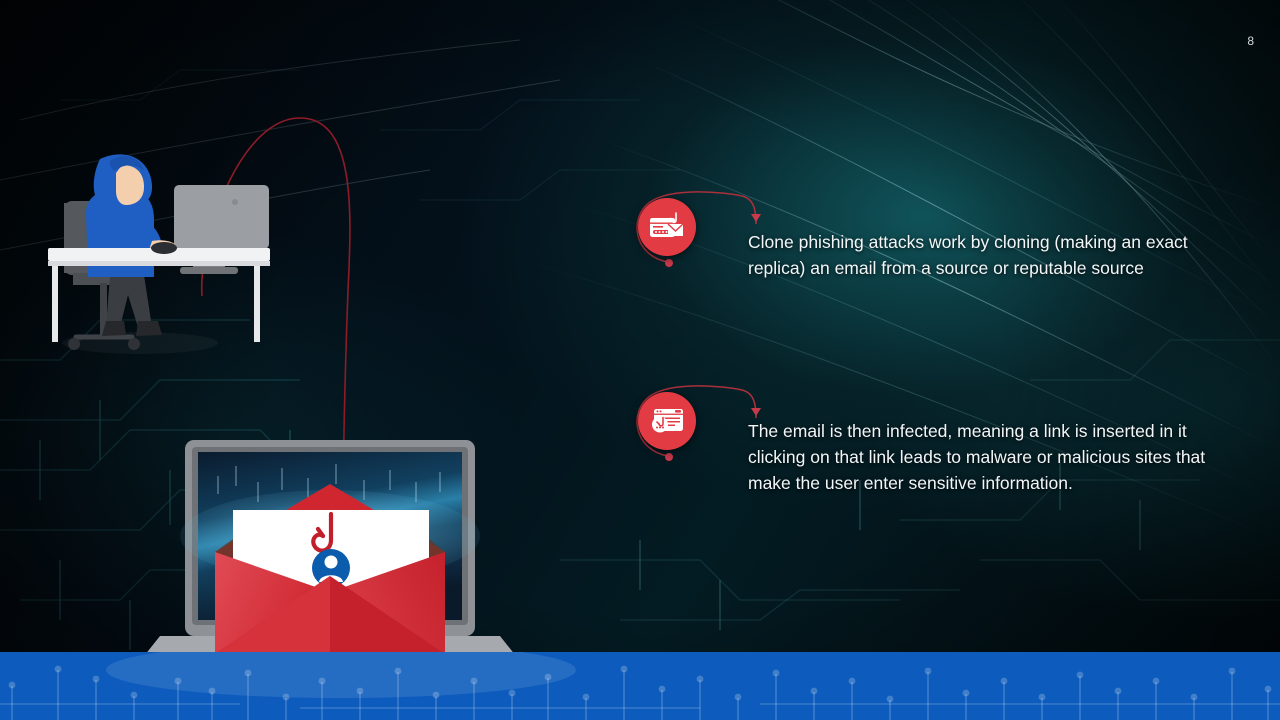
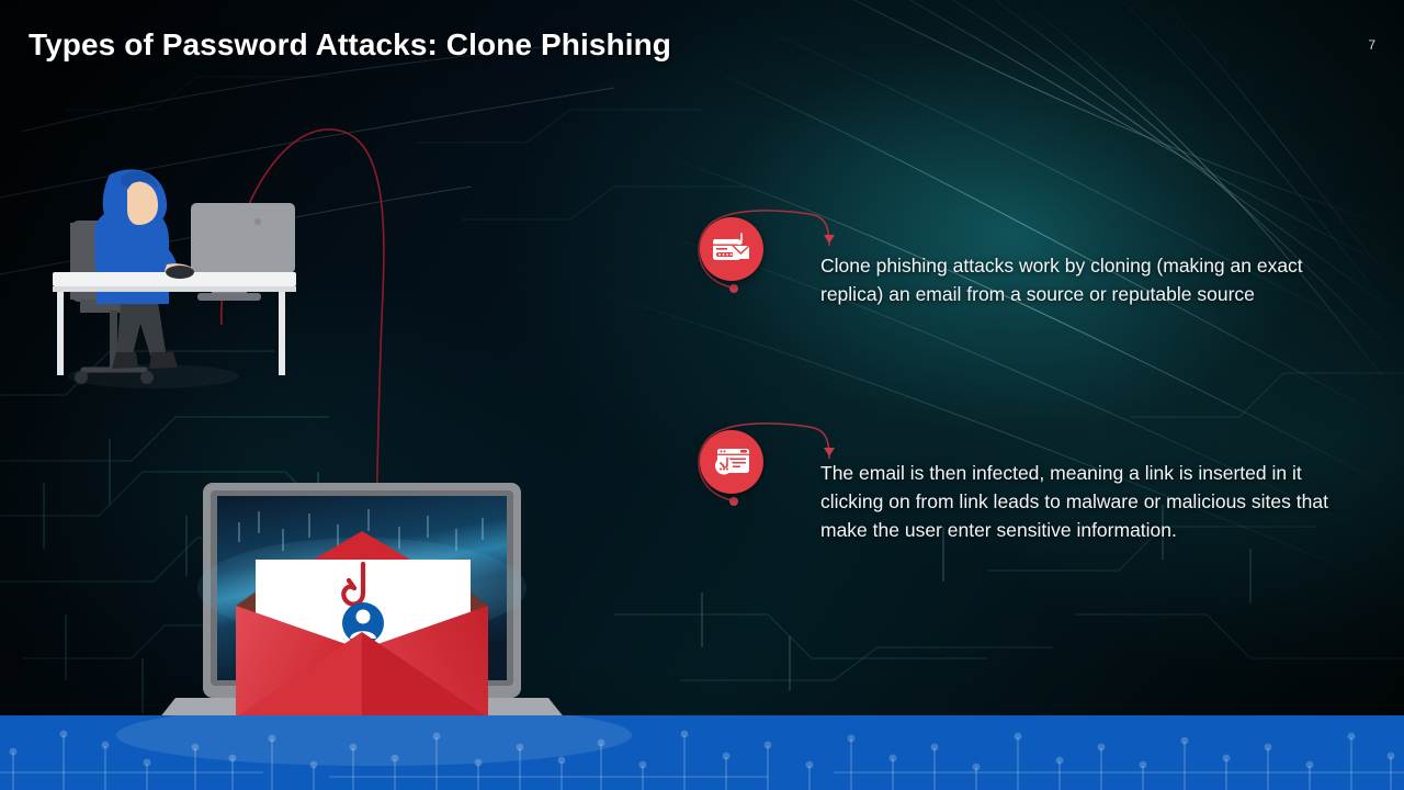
+ Types of Password Attacks: Clone Phishing
- 8
+ 7
  Clone phishing attacks work by cloning (making an exact replica) an email from a source or reputable source
- The email is then infected, meaning a link is inserted in it clicking on that link leads to malware or malicious sites that make the user enter sensitive information.
+ The email is then infected, meaning a link is inserted in it clicking on from link leads to malware or malicious sites that make the user enter sensitive information.
